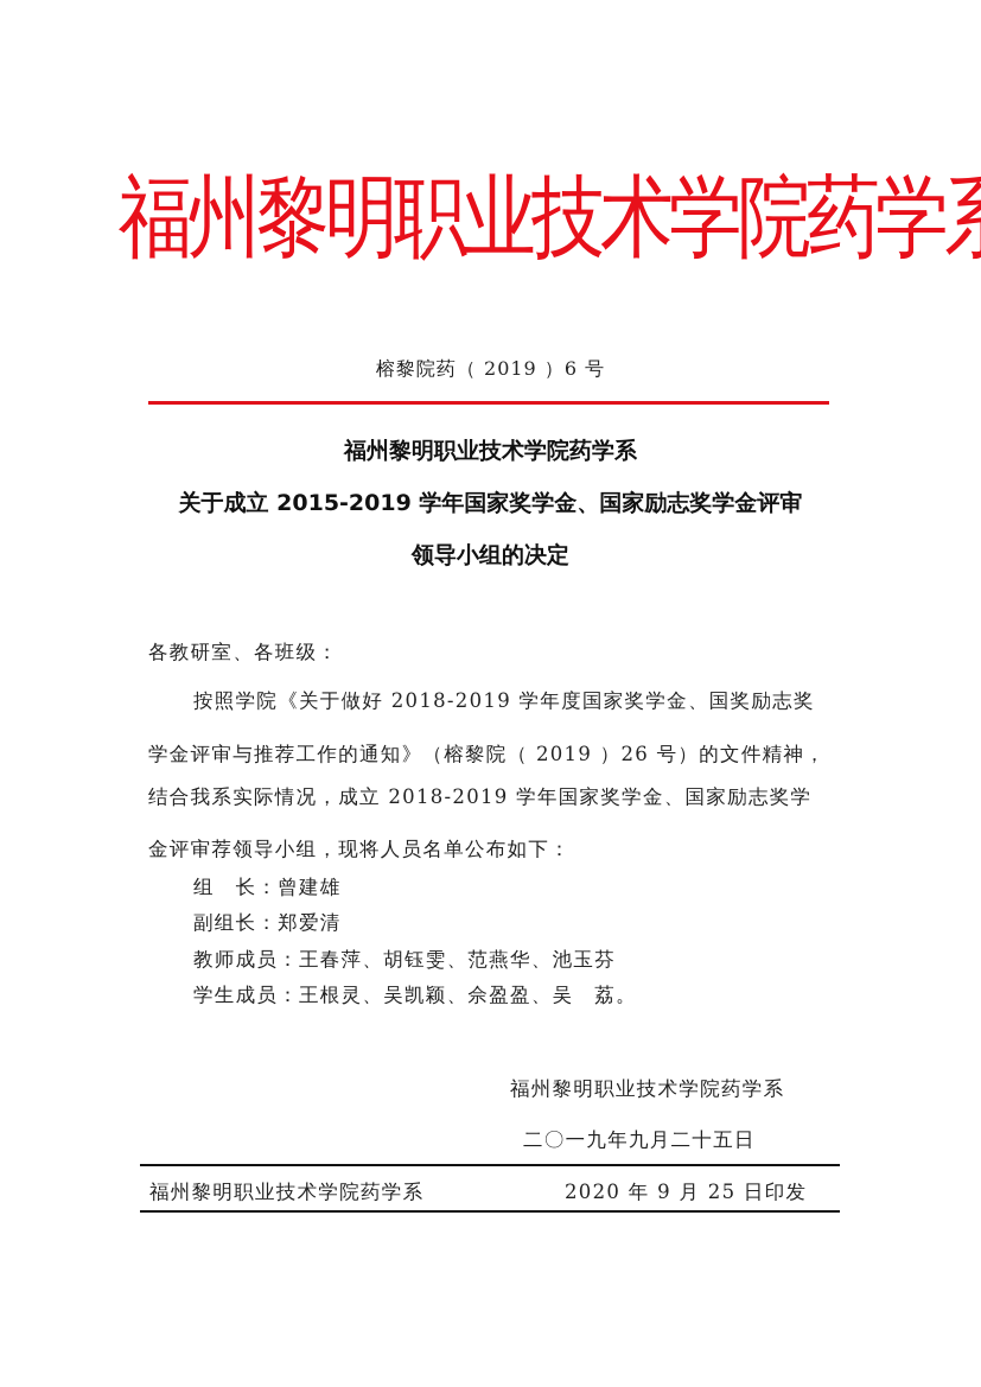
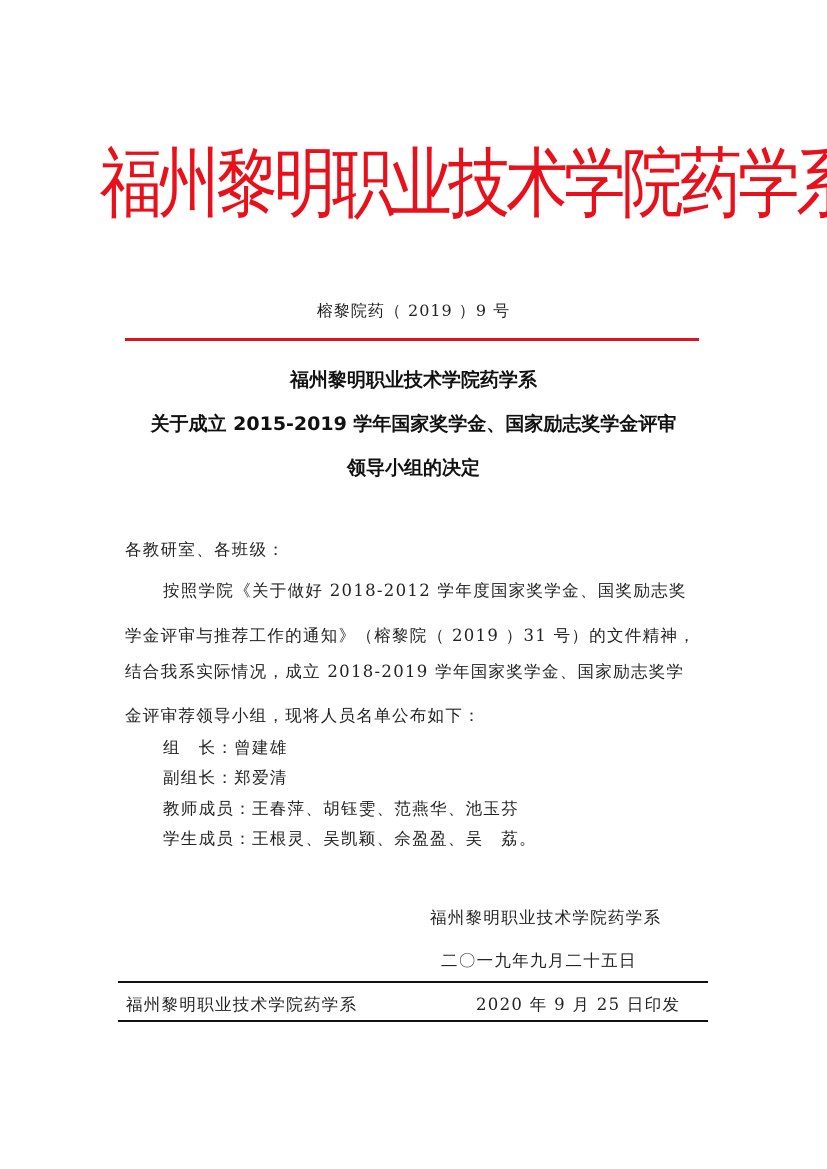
  福州黎明职业技术学院药学系
- 榕黎院药（ 2019 ）6 号
+ 榕黎院药（ 2019 ）9 号
  福州黎明职业技术学院药学系
  关于成立 2015-2019 学年国家奖学金、国家励志奖学金评审
  领导小组的决定
  各教研室、各班级：
- 按照学院《关于做好 2018-2019 学年度国家奖学金、国奖励志奖
+ 按照学院《关于做好 2018-2012 学年度国家奖学金、国奖励志奖
- 学金评审与推荐工作的通知》（榕黎院（ 2019 ）26 号）的文件精神，
+ 学金评审与推荐工作的通知》（榕黎院（ 2019 ）31 号）的文件精神，
  结合我系实际情况，成立 2018-2019 学年国家奖学金、国家励志奖学
  金评审荐领导小组，现将人员名单公布如下：
  组 长：曾建雄
  副组长：郑爱清
  教师成员：王春萍、胡钰雯、范燕华、池玉芬
  学生成员：王根灵、吴凯颖、佘盈盈、吴 荔。
  福州黎明职业技术学院药学系
  二〇一九年九月二十五日
  福州黎明职业技术学院药学系
  2020 年 9 月 25 日印发
